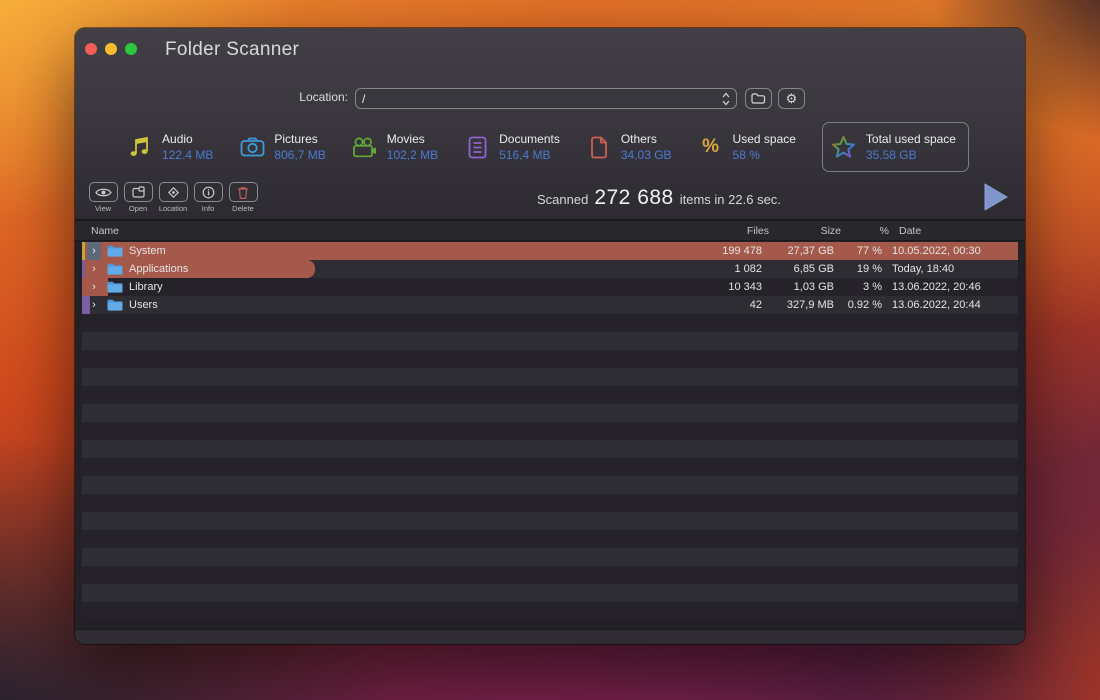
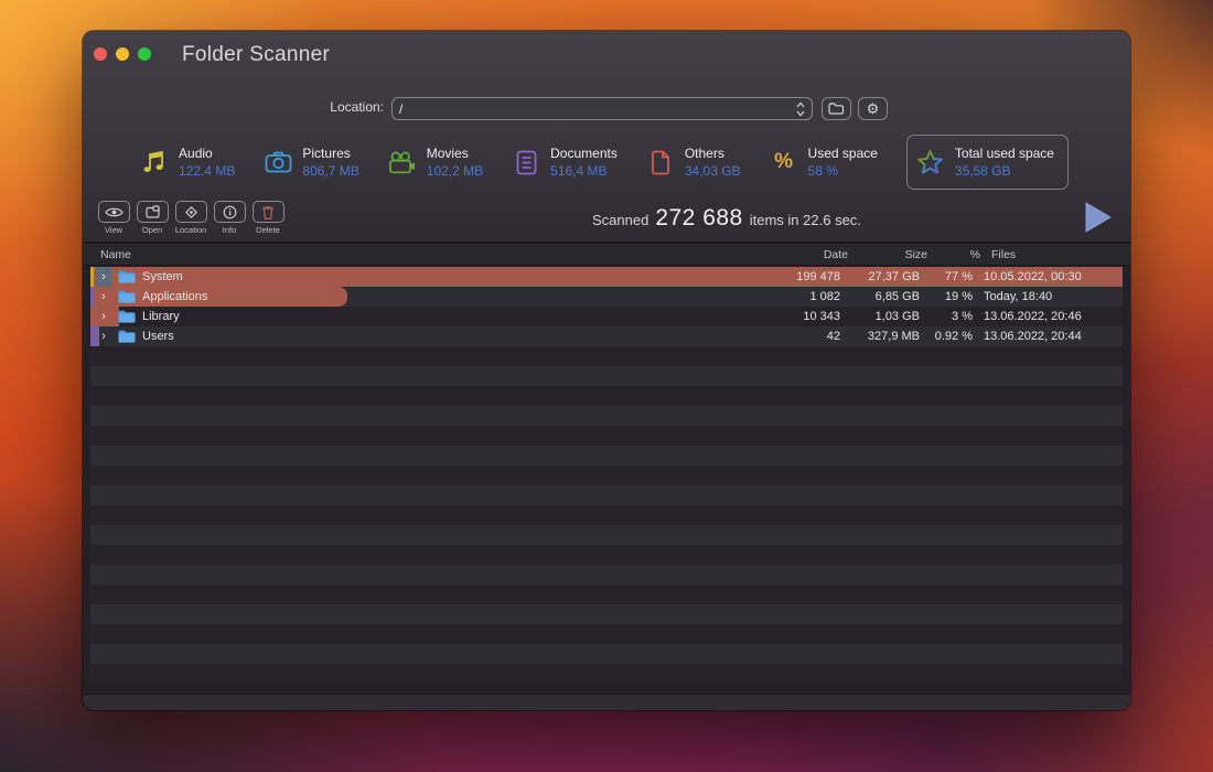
  Folder Scanner
  Location:
  /
  ⚙
  Audio
  122.4 MB
  Pictures
  806,7 MB
  Movies
  102,2 MB
  Documents
  516,4 MB
  Others
  34,03 GB
  %
  Used space
  58 %
  Total used space
  35,58 GB
  View
  Open
  Location
  Info
  Delete
  Scanned
  272 688
  items in 22.6 sec.
  Name
- Files
+ Date
  Size
  %
- Date
+ Files
  ›
  System
  199 478
  27,37 GB
  77 %
  10.05.2022, 00:30
  ›
  Applications
  1 082
  6,85 GB
  19 %
  Today, 18:40
  ›
  Library
  10 343
  1,03 GB
  3 %
  13.06.2022, 20:46
  ›
  Users
  42
  327,9 MB
  0.92 %
  13.06.2022, 20:44
